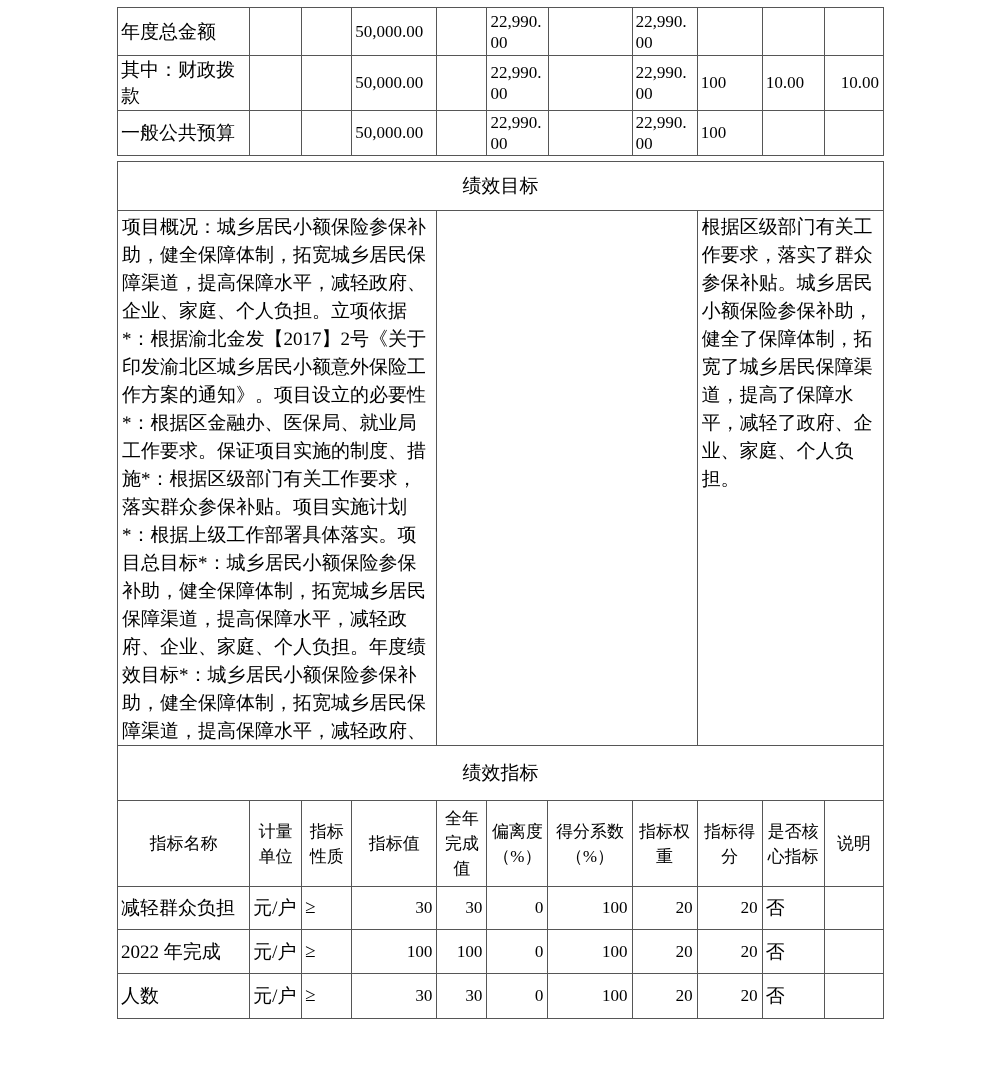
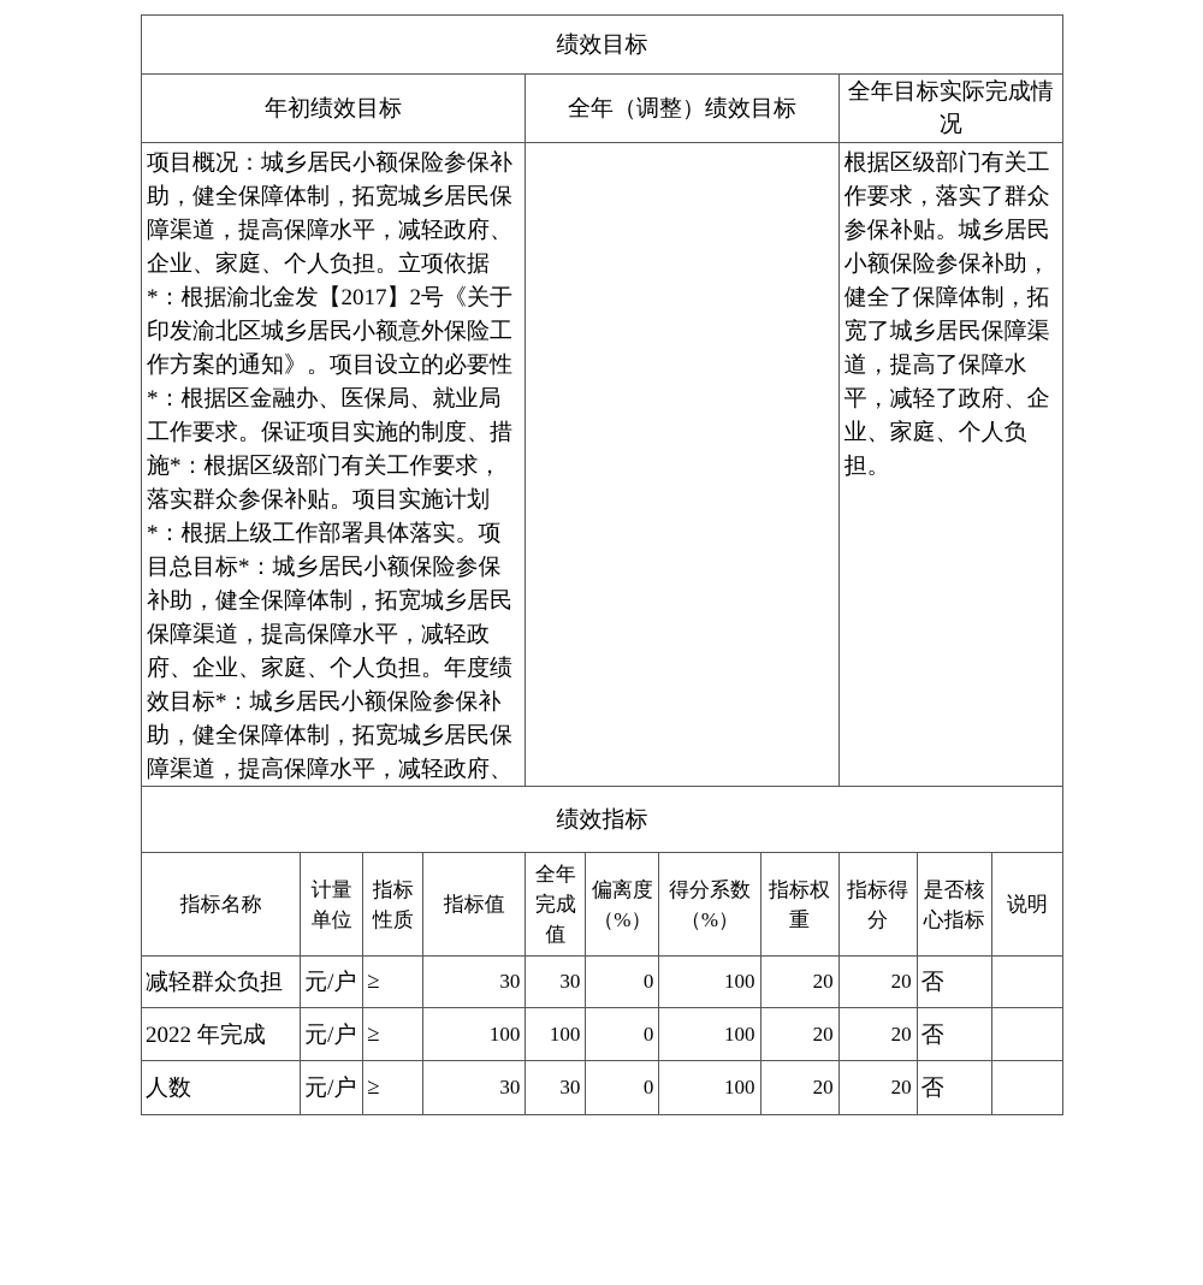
- 年度总金额			50,000.00		22,990.00		22,990.00
- 其中：财政拨款			50,000.00		22,990.00		22,990.00	100	10.00	10.00
- 一般公共预算			50,000.00		22,990.00		22,990.00	100
  绩效目标
+ 年初绩效目标	全年（调整）绩效目标	全年目标实际完成情 况
  项目概况：城乡居民小额保险参保补助，健全保障体制，拓宽城乡居民保障渠道，提高保障水平，减轻政府、企业、家庭、个人负担。立项依据*：根据渝北金发【2017】2号《关于印发渝北区城乡居民小额意外保险工作方案的通知》。项目设立的必要性*：根据区金融办、医保局、就业局工作要求。保证项目实施的制度、措施*：根据区级部门有关工作要求，落实群众参保补贴。项目实施计划*：根据上级工作部署具体落实。项目总目标*：城乡居民小额保险参保补助，健全保障体制，拓宽城乡居民保障渠道，提高保障水平，减轻政府、企业、家庭、个人负担。年度绩效目标*：城乡居民小额保险参保补助，健全保障体制，拓宽城乡居民保障渠道，提高保障水平，减轻政府、		根据区级部门有关工作要求，落实了群众参保补贴。城乡居民小额保险参保补助，健全了保障体制，拓宽了城乡居民保障渠道，提高了保障水平，减轻了政府、企业、家庭、个人负担。
  绩效指标
  指标名称	计量 单位	指标 性质	指标值	全年 完成 值	偏离度 （%）	得分系数 （%）	指标权 重	指标得 分	是否核 心指标	说明
  减轻群众负担	元/户	≥	30	30	0	100	20	20	否
  2022 年完成	元/户	≥	100	100	0	100	20	20	否
  人数	元/户	≥	30	30	0	100	20	20	否
